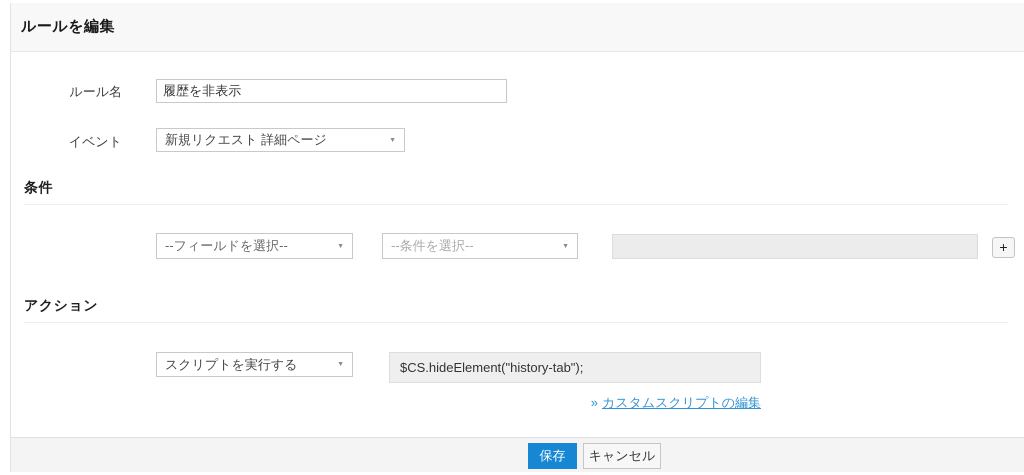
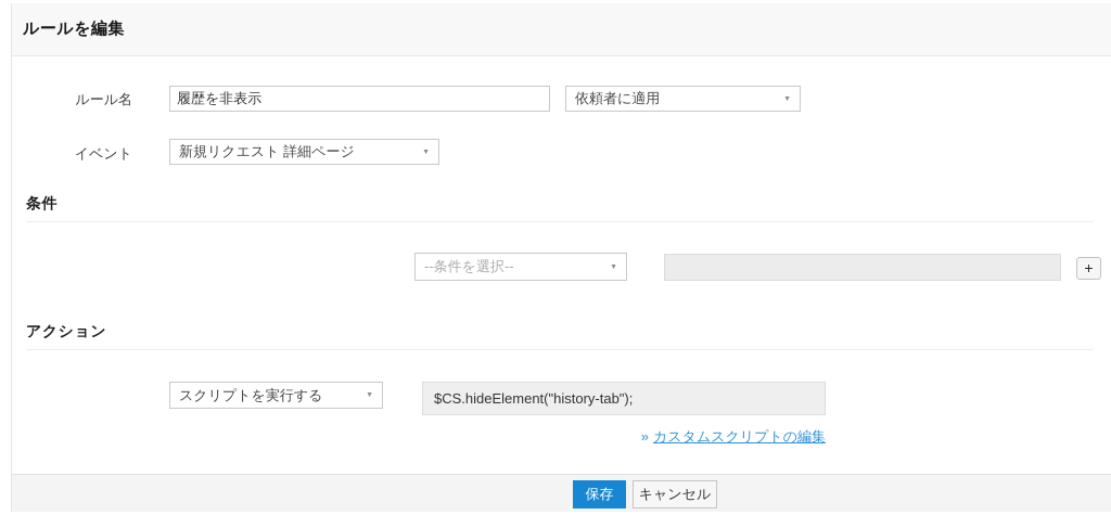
  ルールを編集
  ルール名
  履歴を非表示
+ 依頼者に適用
  イベント
  新規リクエスト 詳細ページ
  条件
- --フィールドを選択--
  --条件を選択--
  +
  アクション
  スクリプトを実行する
  $CS.hideElement("history-tab");
  » カスタムスクリプトの編集
  保存
  キャンセル
